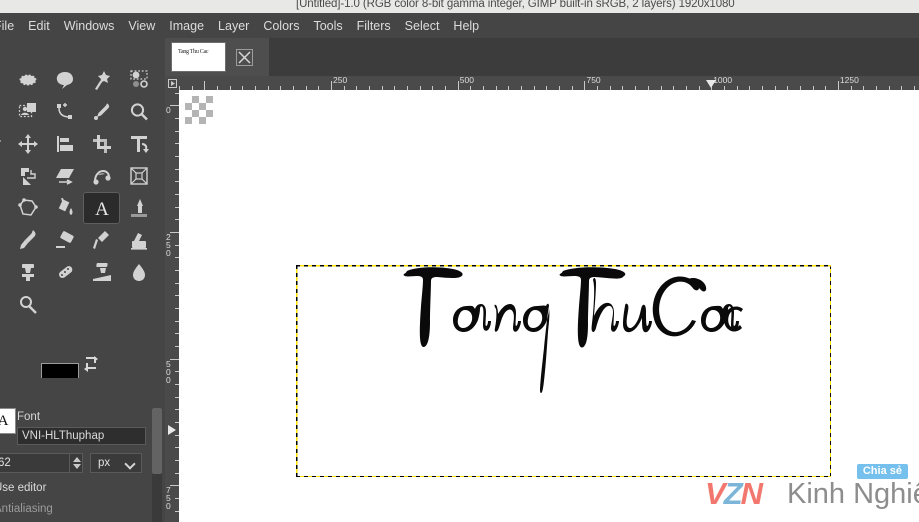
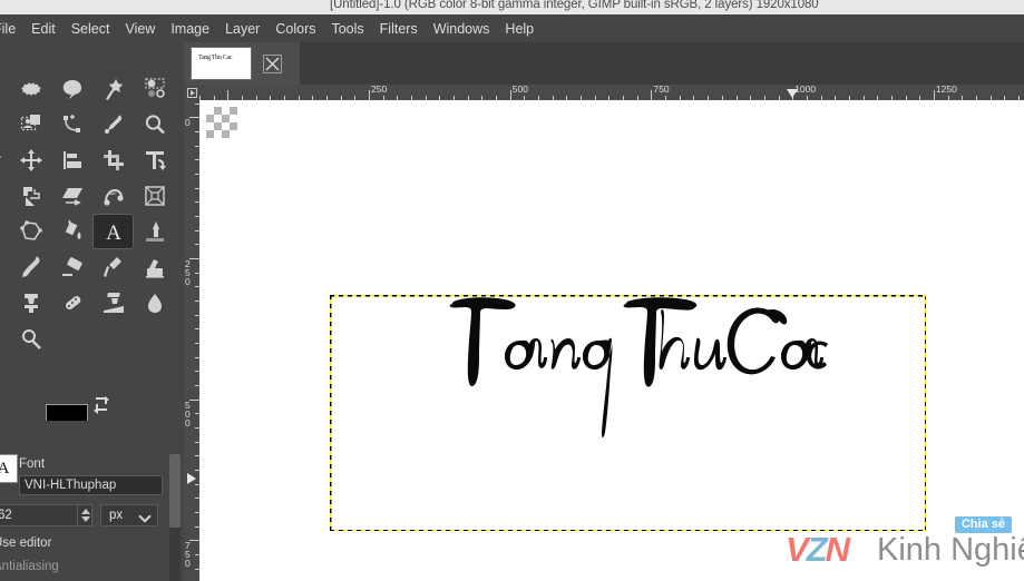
  [Untitled]-1.0 (RGB color 8-bit gamma integer, GIMP built-in sRGB, 2 layers) 1920x1080
  ile
  Edit
- Windows
+ Select
  View
  Image
  Layer
  Colors
  Tools
  Filters
- Select
+ Windows
  Help
  A
  A
  Font
  VNI-HLThuphap
  62
  px
  se editor
  ntialiasing
  250
  500
  750
  1000
  1250
  0
  250
  500
  750
  Chia sẻ
  VZN
  Kinh Nghi
